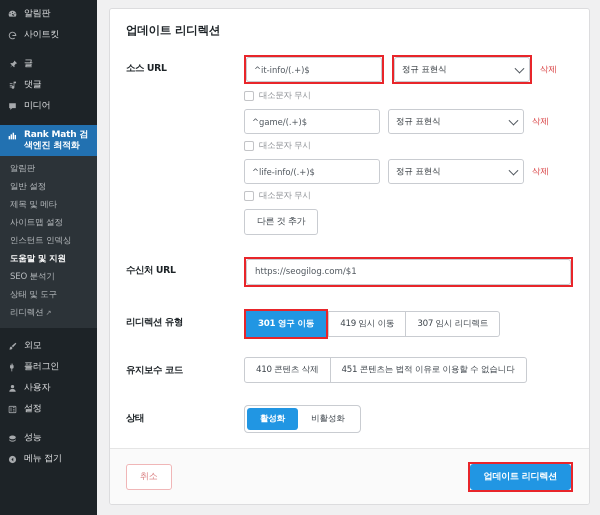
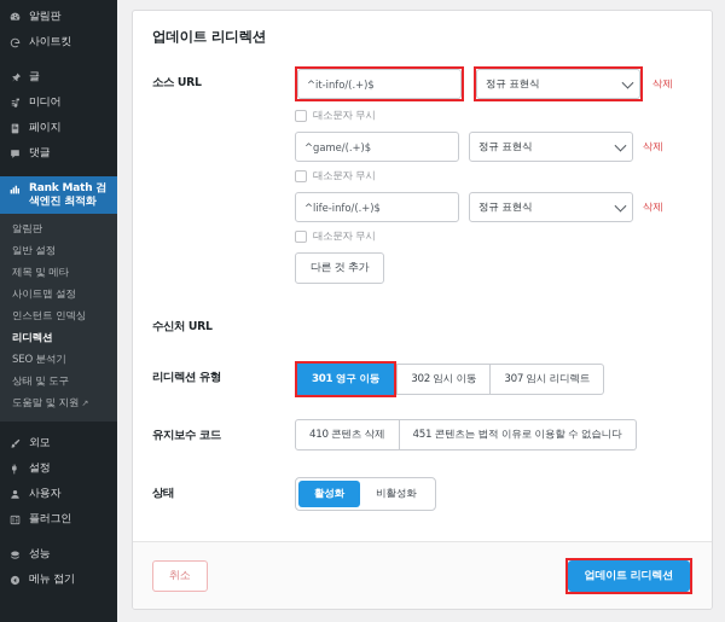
  알림판
  사이트킷
  글
- 댓글
+ 미디어
+ 페이지
- 미디어
+ 댓글
  Rank Math 검색엔진 최적화
  알림판
  일반 설정
  제목 및 메타
  사이트맵 설정
  인스턴트 인덱싱
- 도움말 및 지원
+ 리디렉션
  SEO 분석기
  상태 및 도구
- 리디렉션
+ 도움말 및 지원
  ↗
  외모
- 플러그인
+ 설정
  사용자
- 설정
+ 플러그인
  성능
  메뉴 접기
  업데이트 리디렉션
  소스 URL
  ^it-info/(.+)$
  정규 표현식
  삭제
  대소문자 무시
  ^game/(.+)$
  정규 표현식
  삭제
  대소문자 무시
  ^life-info/(.+)$
  정규 표현식
  삭제
  대소문자 무시
  다른 것 추가
  수신처 URL
- https://seogilog.com/$1
  리디렉션 유형
  301 영구 이동
- 419 임시 이동
+ 302 임시 이동
  307 임시 리디렉트
  유지보수 코드
  410 콘텐츠 삭제
  451 콘텐츠는 법적 이유로 이용할 수 없습니다
  상태
  활성화
  비활성화
  취소
  업데이트 리디렉션
